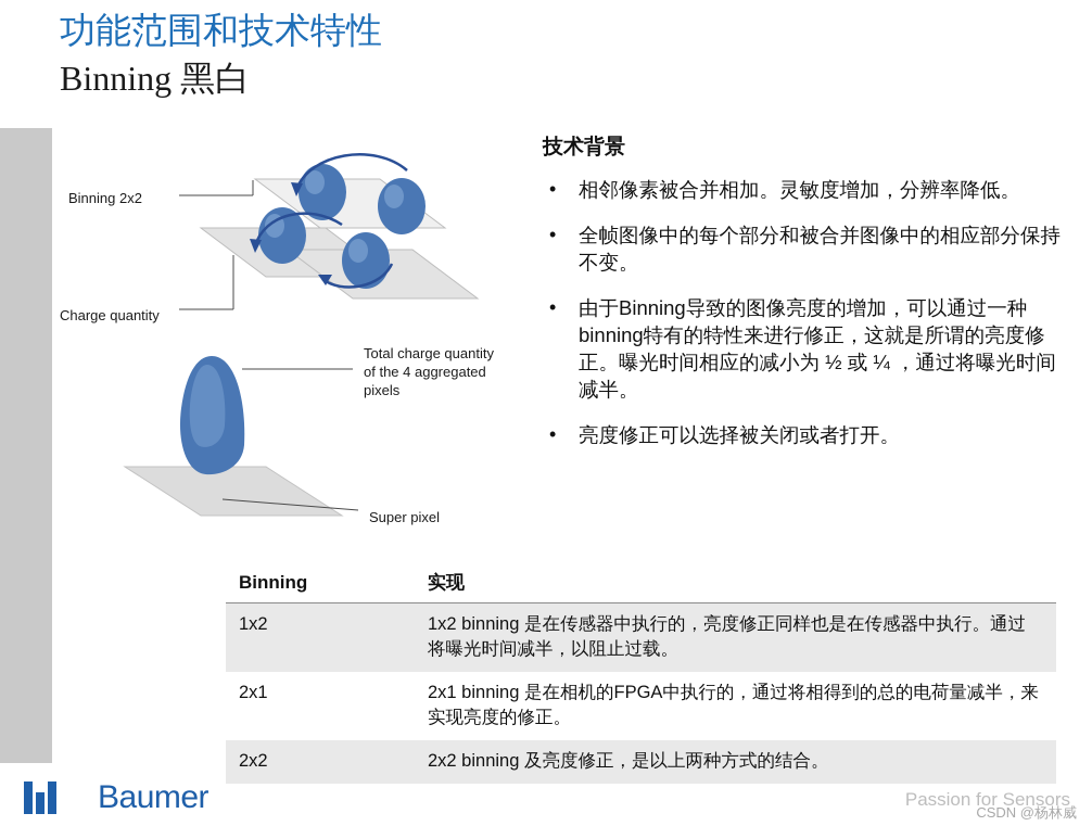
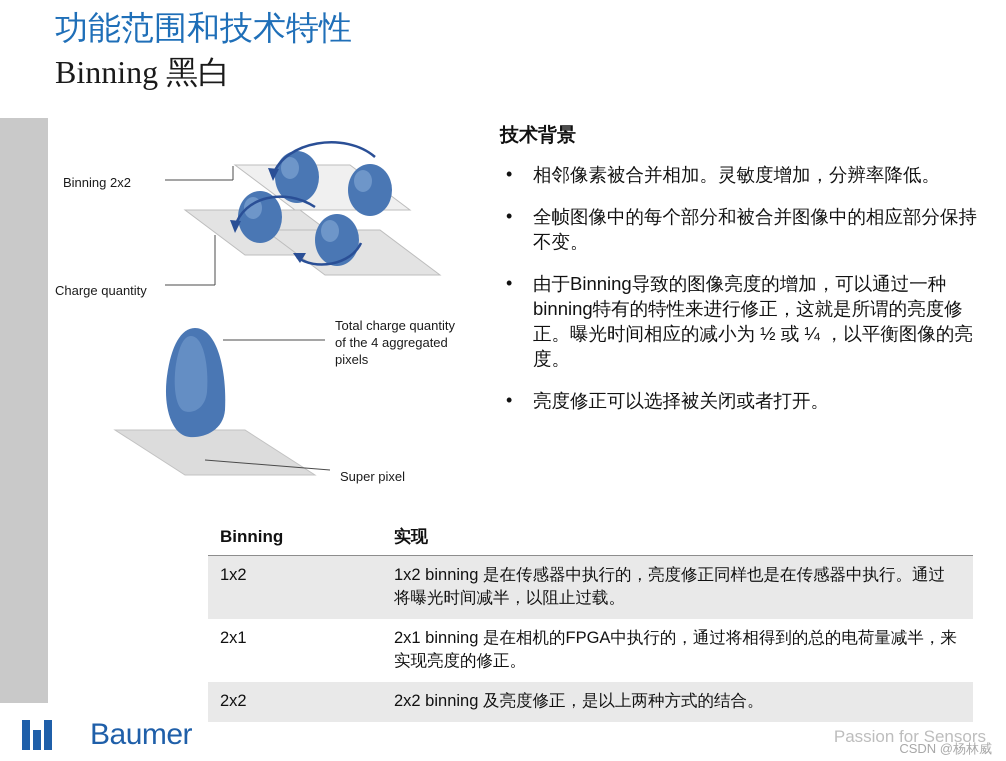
  功能范围和技术特性
  Binning 黑白
  Binning 2x2
  Charge quantity
  Total charge quantity of the 4 aggregated pixels
  Super pixel
  技术背景
  •
  相邻像素被合并相加。灵敏度增加，分辨率降低。
  •
  全帧图像中的每个部分和被合并图像中的相应部分保持不变。
  •
- 由于Binning导致的图像亮度的增加，可以通过一种binning特有的特性来进行修正，这就是所谓的亮度修正。曝光时间相应的减小为 ½ 或 ¼ ，通过将曝光时间减半。
+ 由于Binning导致的图像亮度的增加，可以通过一种binning特有的特性来进行修正，这就是所谓的亮度修正。曝光时间相应的减小为 ½ 或 ¼ ，以平衡图像的亮度。
  •
  亮度修正可以选择被关闭或者打开。
  Binning	实现
  1x2	1x2 binning 是在传感器中执行的，亮度修正同样也是在传感器中执行。通过将曝光时间减半，以阻止过载。
  2x1	2x1 binning 是在相机的FPGA中执行的，通过将相得到的总的电荷量减半，来实现亮度的修正。
  2x2	2x2 binning 及亮度修正，是以上两种方式的结合。
  Baumer
  Passion for Sensors
  CSDN @杨林威
